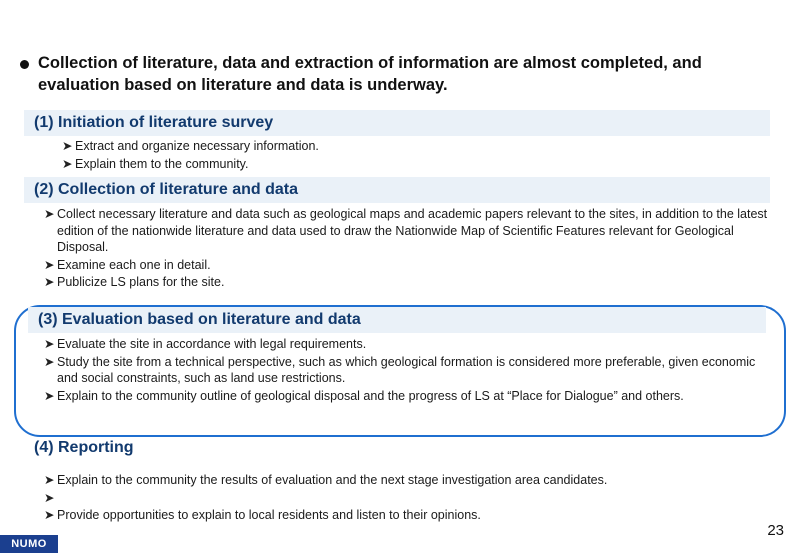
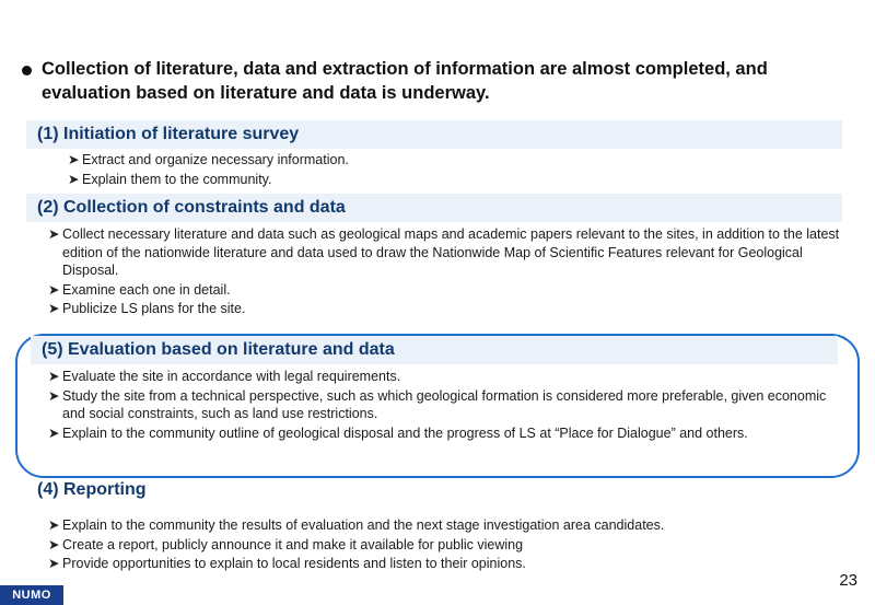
  Collection of literature, data and extraction of information are almost completed, and evaluation based on literature and data is underway.
  (1) Initiation of literature survey
  ➤
  Extract and organize necessary information.
  ➤
  Explain them to the community.
- (2) Collection of literature and data
+ (2) Collection of constraints and data
  ➤
  Collect necessary literature and data such as geological maps and academic papers relevant to the sites, in addition to the latest edition of the nationwide literature and data used to draw the Nationwide Map of Scientific Features relevant for Geological Disposal.
  ➤
  Examine each one in detail.
  ➤
  Publicize LS plans for the site.
- (3) Evaluation based on literature and data
+ (5) Evaluation based on literature and data
  ➤
  Evaluate the site in accordance with legal requirements.
  ➤
  Study the site from a technical perspective, such as which geological formation is considered more preferable, given economic and social constraints, such as land use restrictions.
  ➤
  Explain to the community outline of geological disposal and the progress of LS at “Place for Dialogue” and others.
  (4) Reporting
  ➤
  Explain to the community the results of evaluation and the next stage investigation area candidates.
  ➤
+ Create a report, publicly announce it and make it available for public viewing
  ➤
  Provide opportunities to explain to local residents and listen to their opinions.
  NUMO
  23
